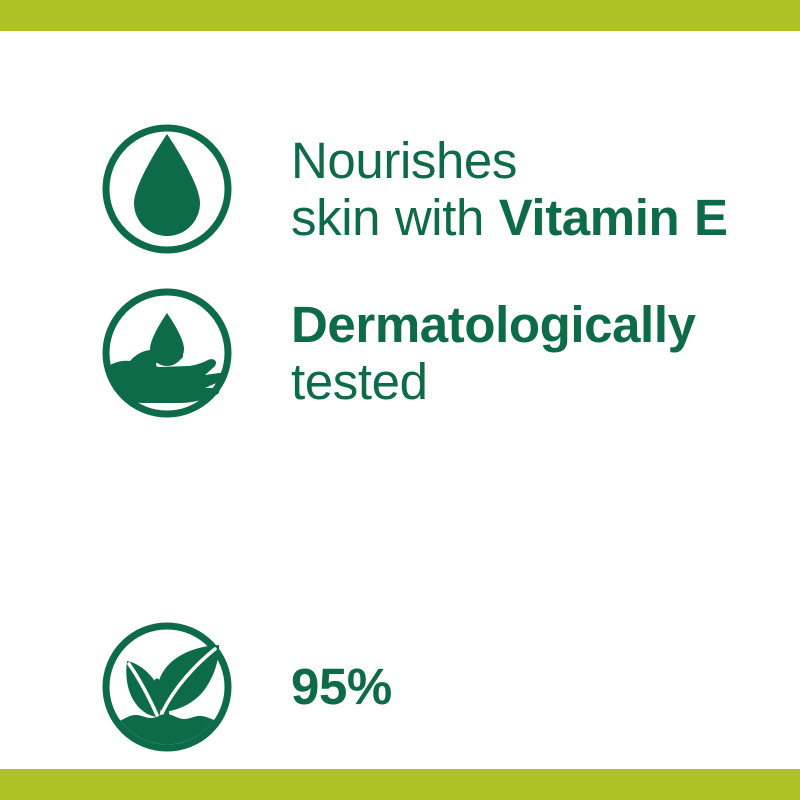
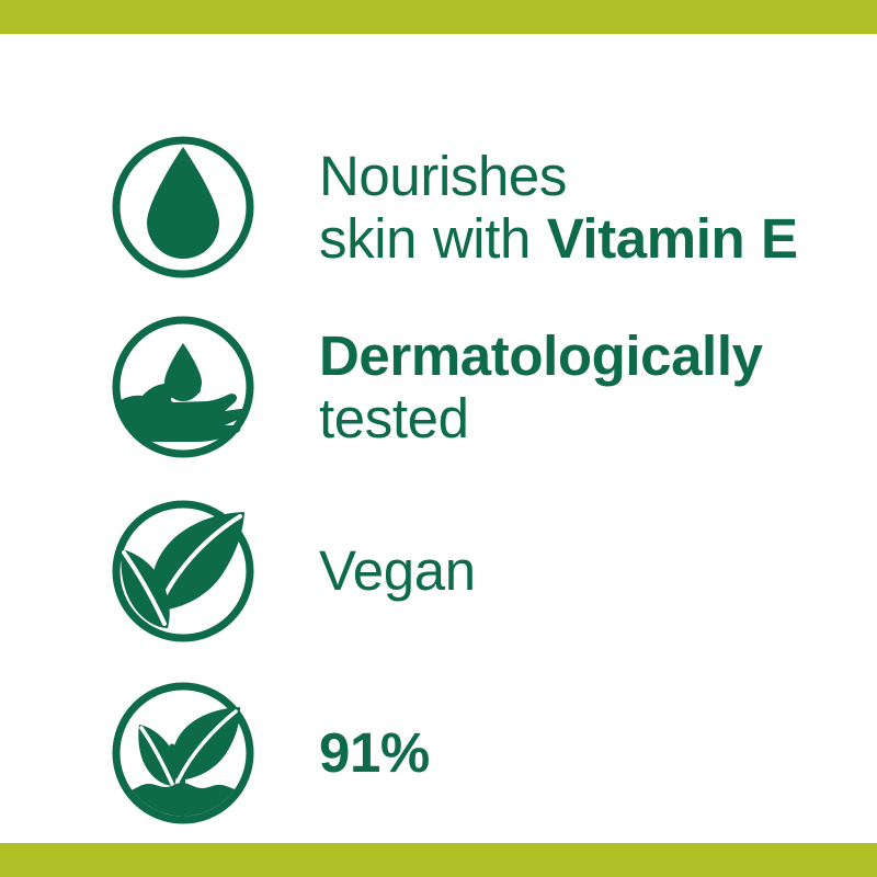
  Nourishes
  skin with Vitamin E
  Dermatologically
  tested
+ Vegan
- 95%
+ 91%
